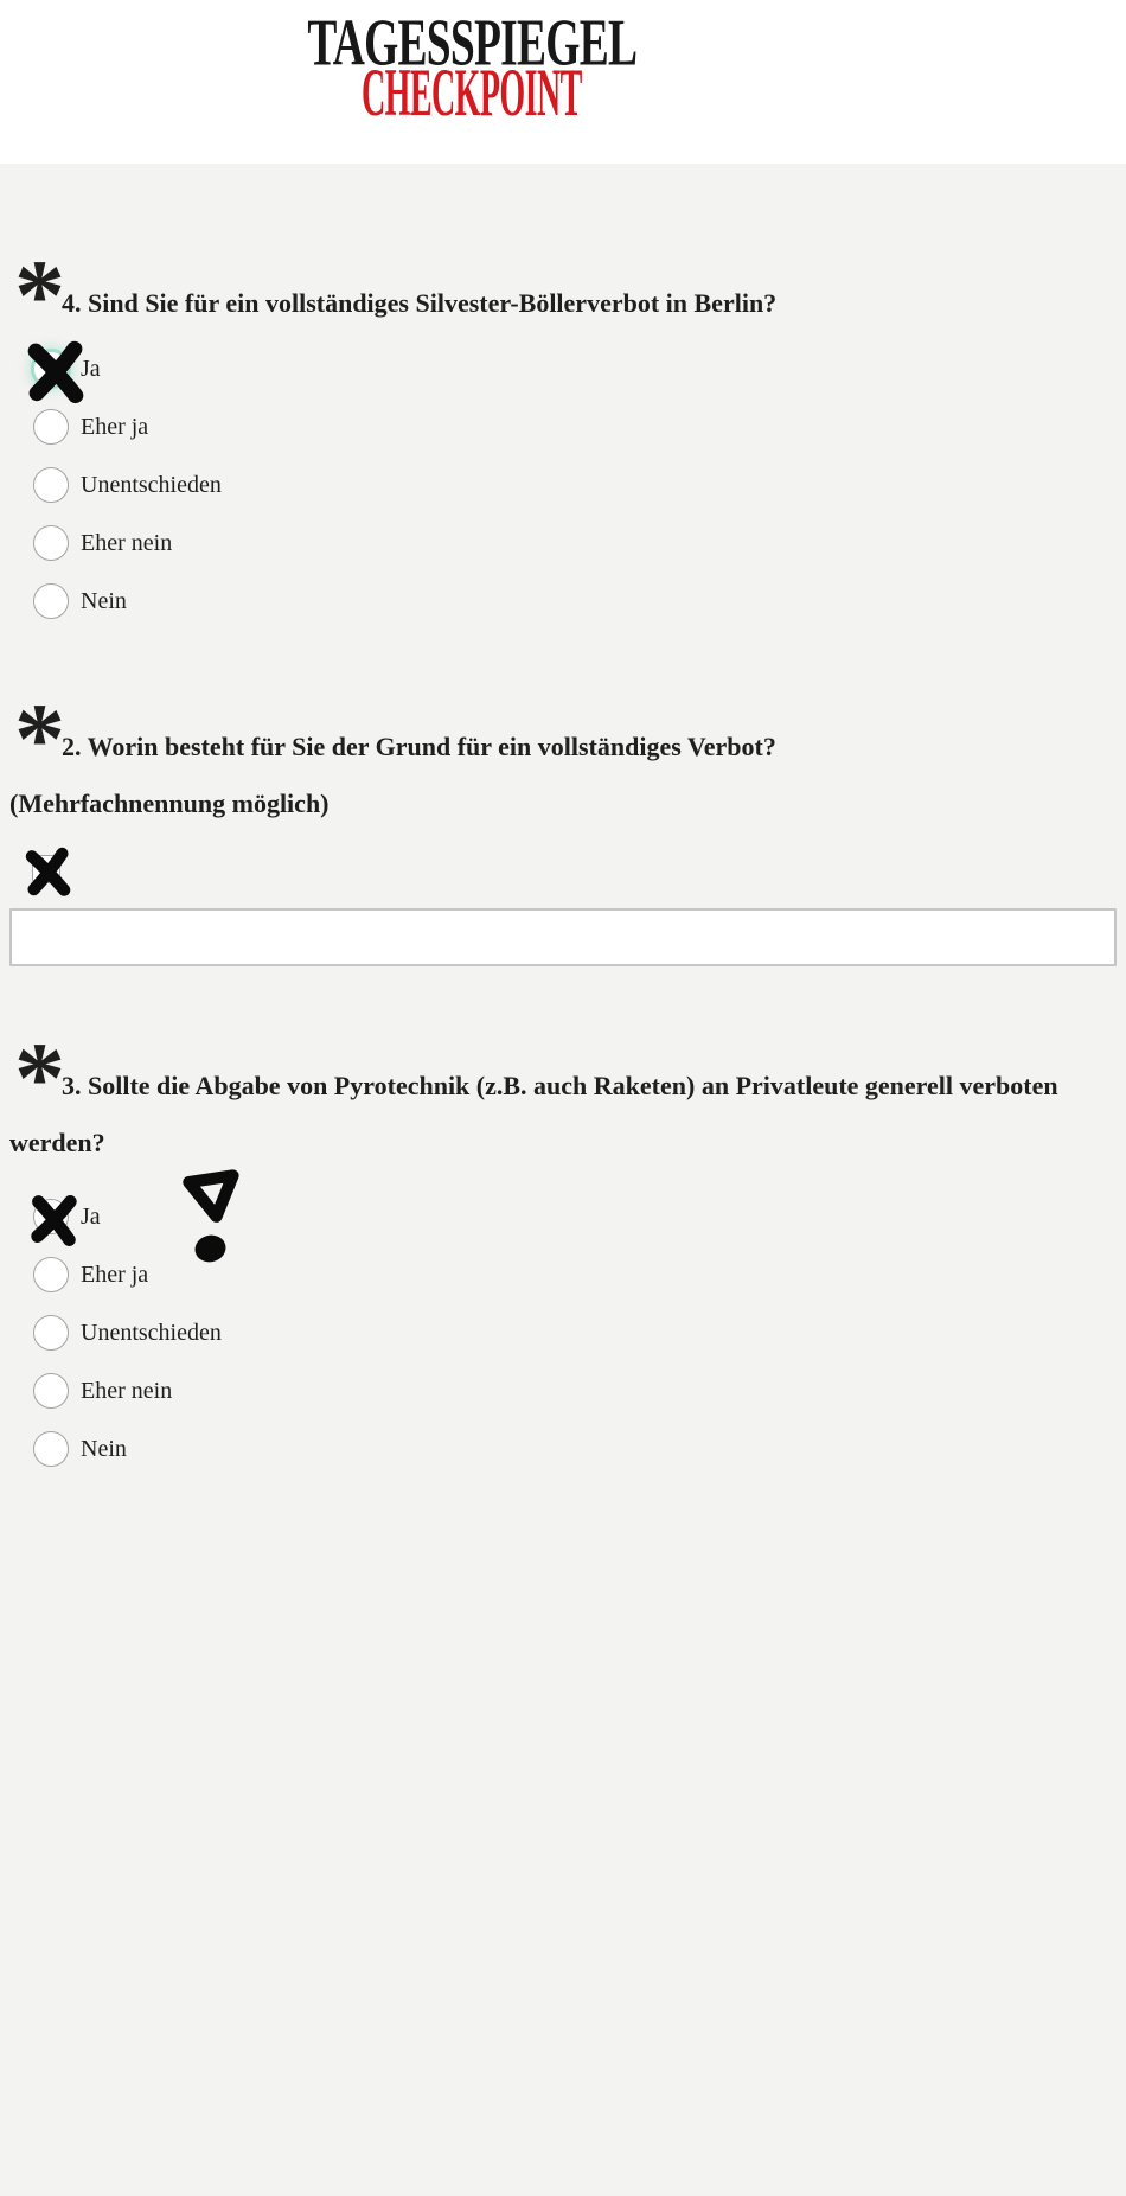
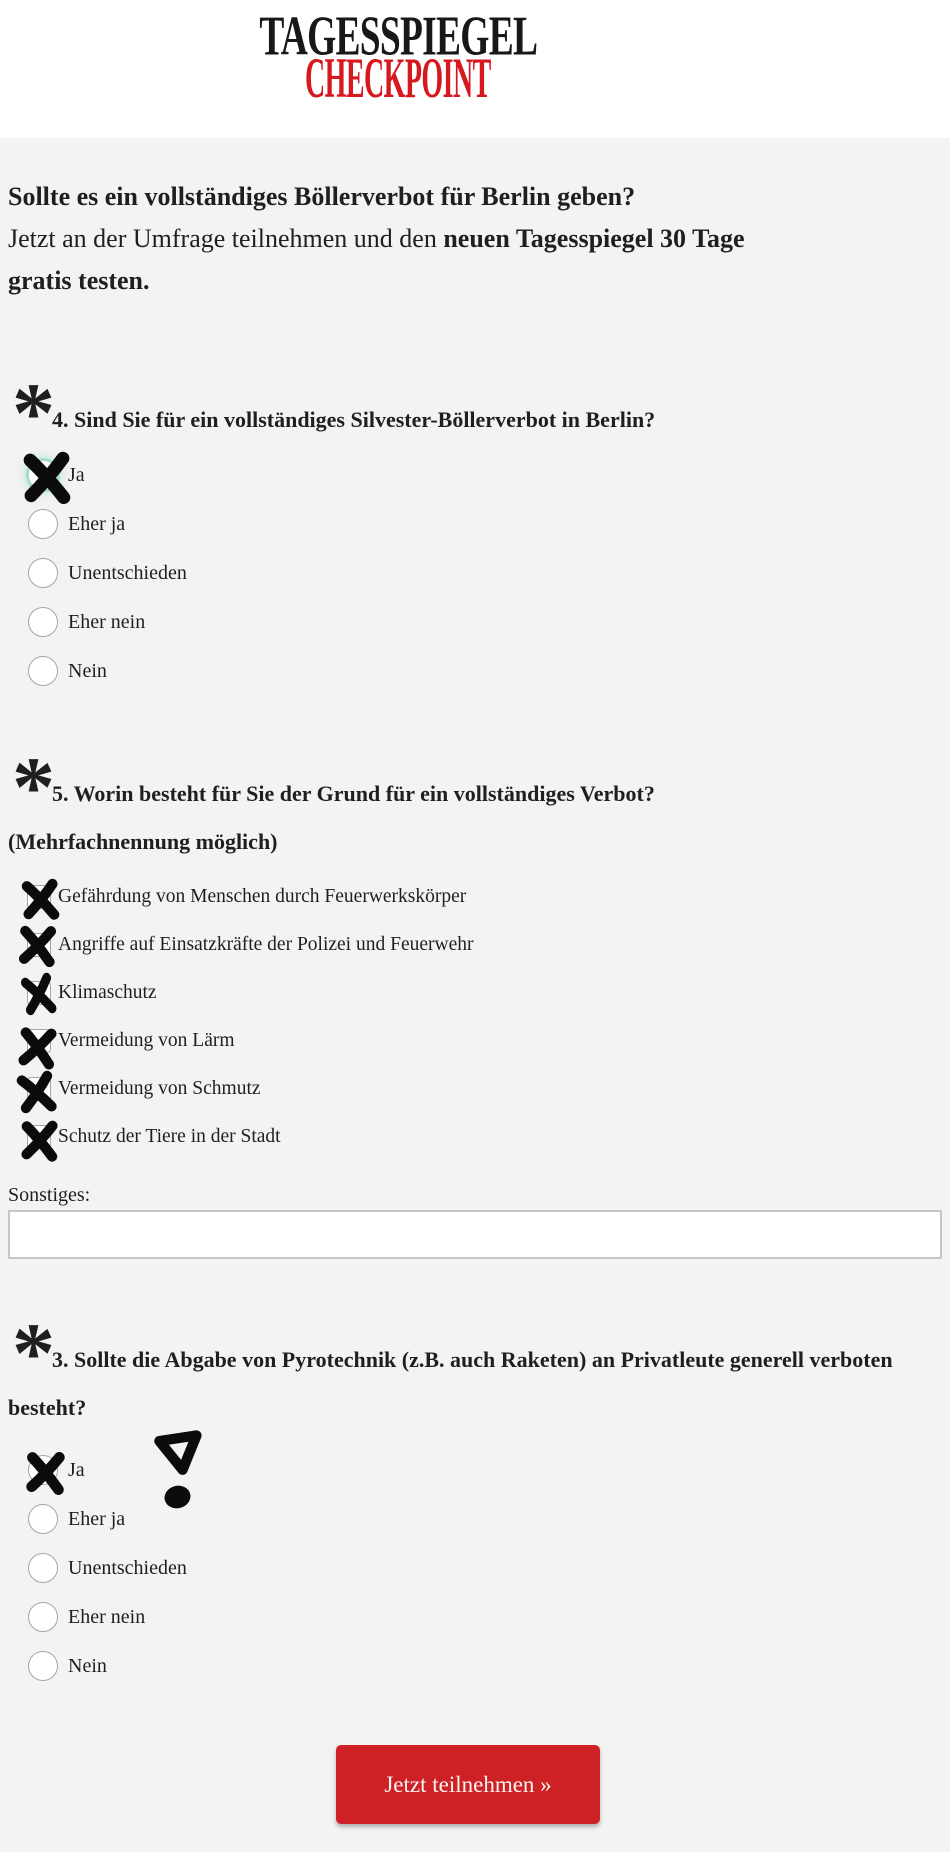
  TAGESSPIEGEL
  CHECKPOINT
+ Sollte es ein vollständiges Böllerverbot für Berlin geben?
+ Jetzt an der Umfrage teilnehmen und den neuen Tagesspiegel 30 Tage
+ gratis testen.
  *
  4. Sind Sie für ein vollständiges Silvester-Böllerverbot in Berlin?
  Ja
  Eher ja
  Unentschieden
  Eher nein
  Nein
  *
- 2. Worin besteht für Sie der Grund für ein vollständiges Verbot?
+ 5. Worin besteht für Sie der Grund für ein vollständiges Verbot?
  (Mehrfachnennung möglich)
+ Gefährdung von Menschen durch Feuerwerkskörper
+ Angriffe auf Einsatzkräfte der Polizei und Feuerwehr
+ Klimaschutz
+ Vermeidung von Lärm
+ Vermeidung von Schmutz
+ Schutz der Tiere in der Stadt
+ Sonstiges:
  *
- 3. Sollte die Abgabe von Pyrotechnik (z.B. auch Raketen) an Privatleute generell verboten werden?
+ 3. Sollte die Abgabe von Pyrotechnik (z.B. auch Raketen) an Privatleute generell verboten besteht?
  Ja
  Eher ja
  Unentschieden
  Eher nein
  Nein
+ Jetzt teilnehmen »
